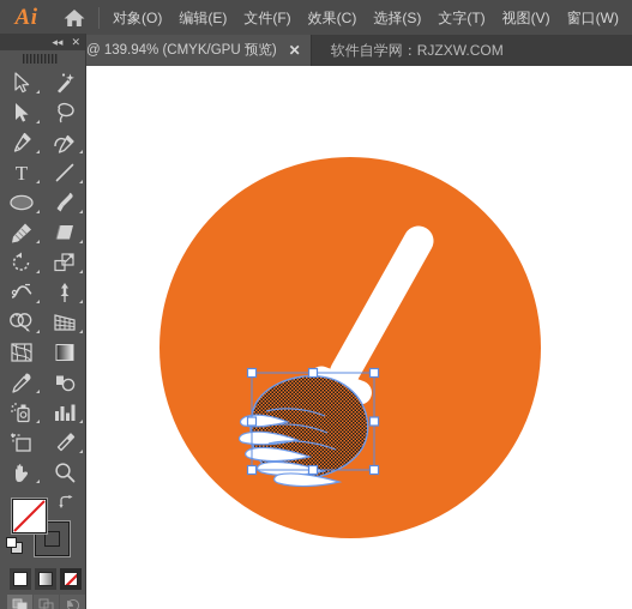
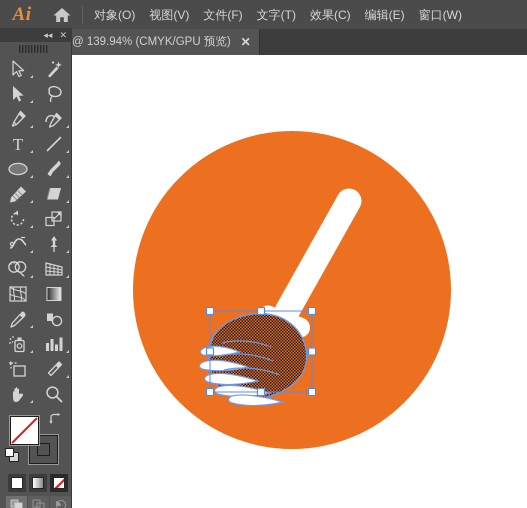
  Ai
  对象(O)
- 编辑(E)
+ 视图(V)
  文件(F)
- 效果(C)
+ 文字(T)
- 选择(S)
- 文字(T)
+ 效果(C)
- 视图(V)
+ 编辑(E)
  窗口(W)
  @ 139.94% (CMYK/GPU 预览)
  ✕
- 软件自学网：RJZXW.COM
  ◂◂
  ✕
  T
